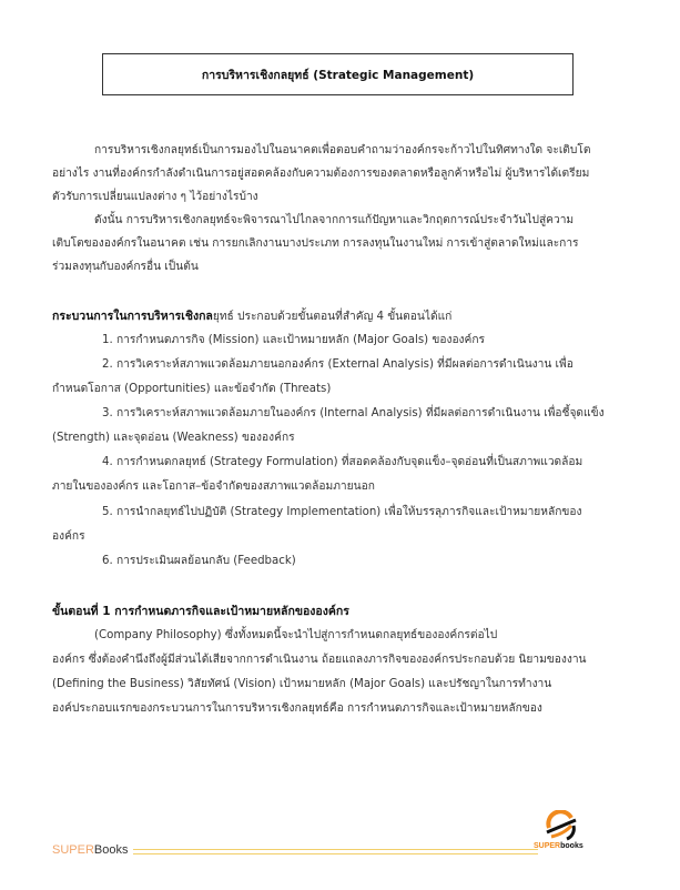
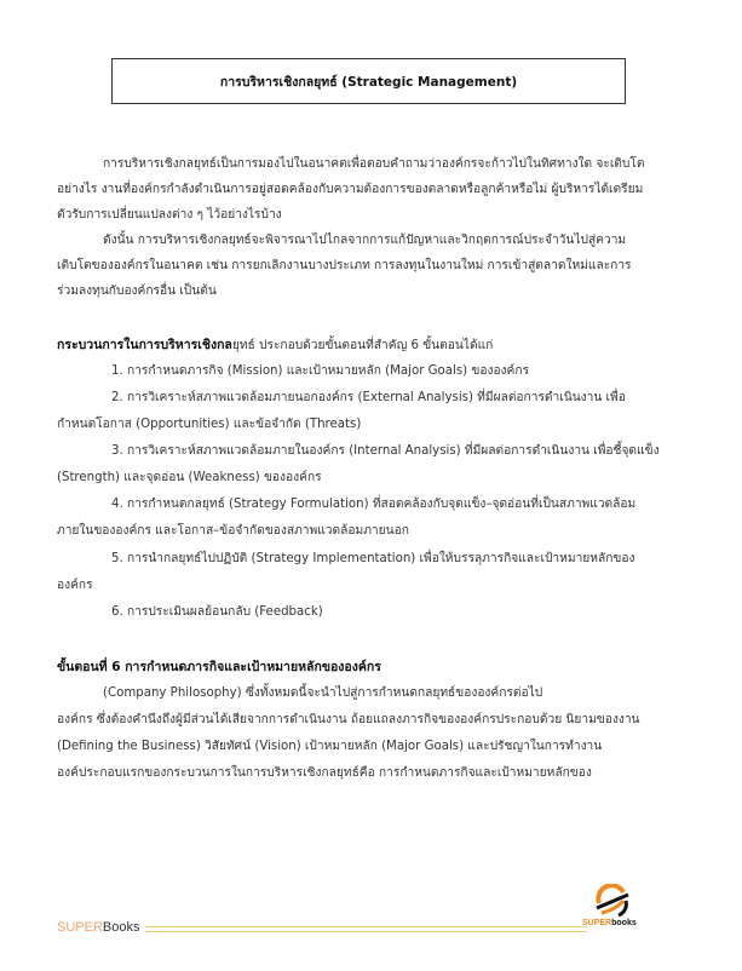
  การบริหารเชิงกลยุทธ์ (Strategic Management)
  การบริหารเชิงกลยุทธ์เป็นการมองไปในอนาคตเพื่อตอบคำถามว่าองค์กรจะก้าวไปในทิศทางใด จะเติบโต
  อย่างไร งานที่องค์กรกำลังดำเนินการอยู่สอดคล้องกับความต้องการของตลาดหรือลูกค้าหรือไม่ ผู้บริหารได้เตรียม
  ตัวรับการเปลี่ยนแปลงต่าง ๆ ไว้อย่างไรบ้าง
  ดังนั้น การบริหารเชิงกลยุทธ์จะพิจารณาไปไกลจากการแก้ปัญหาและวิกฤตการณ์ประจำวันไปสู่ความ
  เติบโตขององค์กรในอนาคต เช่น การยกเลิกงานบางประเภท การลงทุนในงานใหม่ การเข้าสู่ตลาดใหม่และการ
  ร่วมลงทุนกับองค์กรอื่น เป็นต้น
- กระบวนการในการบริหารเชิงกลยุทธ์ ประกอบด้วยขั้นตอนที่สำคัญ 4 ขั้นตอนได้แก่
+ กระบวนการในการบริหารเชิงกลยุทธ์ ประกอบด้วยขั้นตอนที่สำคัญ 6 ขั้นตอนได้แก่
  1. การกำหนดภารกิจ (Mission) และเป้าหมายหลัก (Major Goals) ขององค์กร
  2. การวิเคราะห์สภาพแวดล้อมภายนอกองค์กร (External Analysis) ที่มีผลต่อการดำเนินงาน เพื่อ
  กำหนดโอกาส (Opportunities) และข้อจำกัด (Threats)
  3. การวิเคราะห์สภาพแวดล้อมภายในองค์กร (Internal Analysis) ที่มีผลต่อการดำเนินงาน เพื่อชี้จุดแข็ง
  (Strength) และจุดอ่อน (Weakness) ขององค์กร
  4. การกำหนดกลยุทธ์ (Strategy Formulation) ที่สอดคล้องกับจุดแข็ง–จุดอ่อนที่เป็นสภาพแวดล้อม
  ภายในขององค์กร และโอกาส–ข้อจำกัดของสภาพแวดล้อมภายนอก
  5. การนำกลยุทธ์ไปปฏิบัติ (Strategy Implementation) เพื่อให้บรรลุภารกิจและเป้าหมายหลักของ
  องค์กร
  6. การประเมินผลย้อนกลับ (Feedback)
- ขั้นตอนที่ 1 การกำหนดภารกิจและเป้าหมายหลักขององค์กร
+ ขั้นตอนที่ 6 การกำหนดภารกิจและเป้าหมายหลักขององค์กร
  (Company Philosophy) ซึ่งทั้งหมดนี้จะนำไปสู่การกำหนดกลยุทธ์ขององค์กรต่อไป
  องค์กร ซึ่งต้องคำนึงถึงผู้มีส่วนได้เสียจากการดำเนินงาน ถ้อยแถลงภารกิจขององค์กรประกอบด้วย นิยามของงาน
  (Defining the Business) วิสัยทัศน์ (Vision) เป้าหมายหลัก (Major Goals) และปรัชญาในการทำงาน
  องค์ประกอบแรกของกระบวนการในการบริหารเชิงกลยุทธ์คือ การกำหนดภารกิจและเป้าหมายหลักของ
  SUPERBooks
